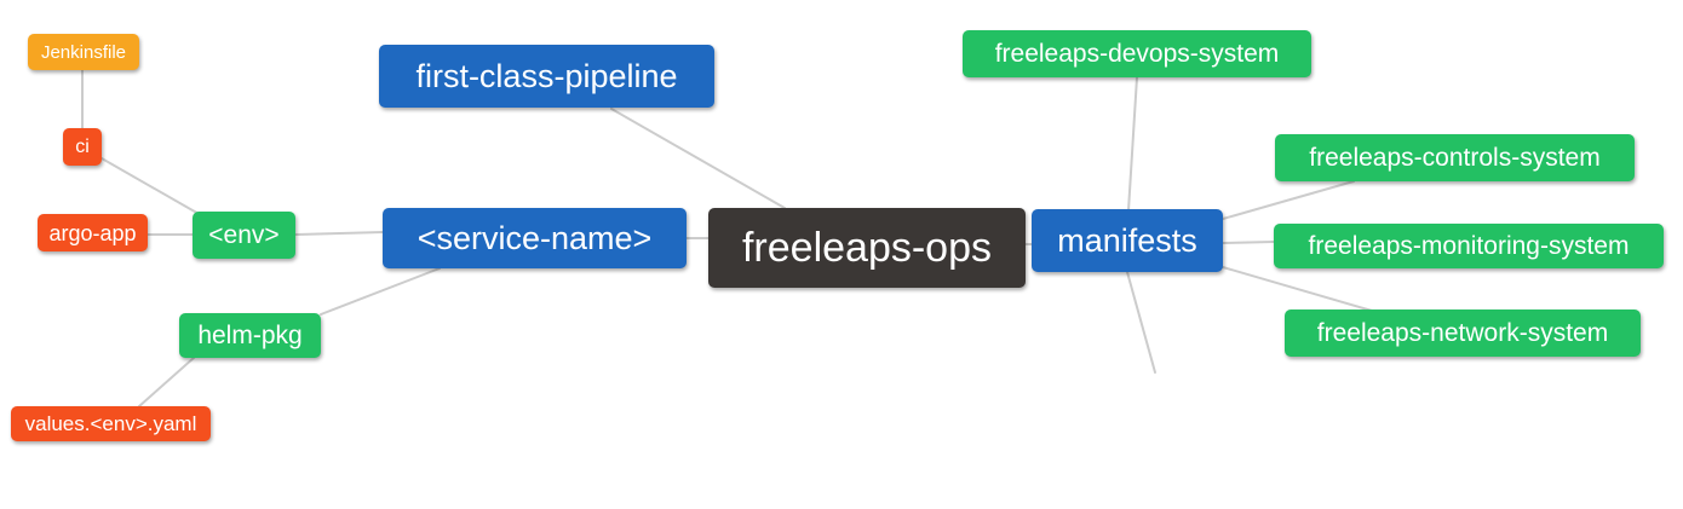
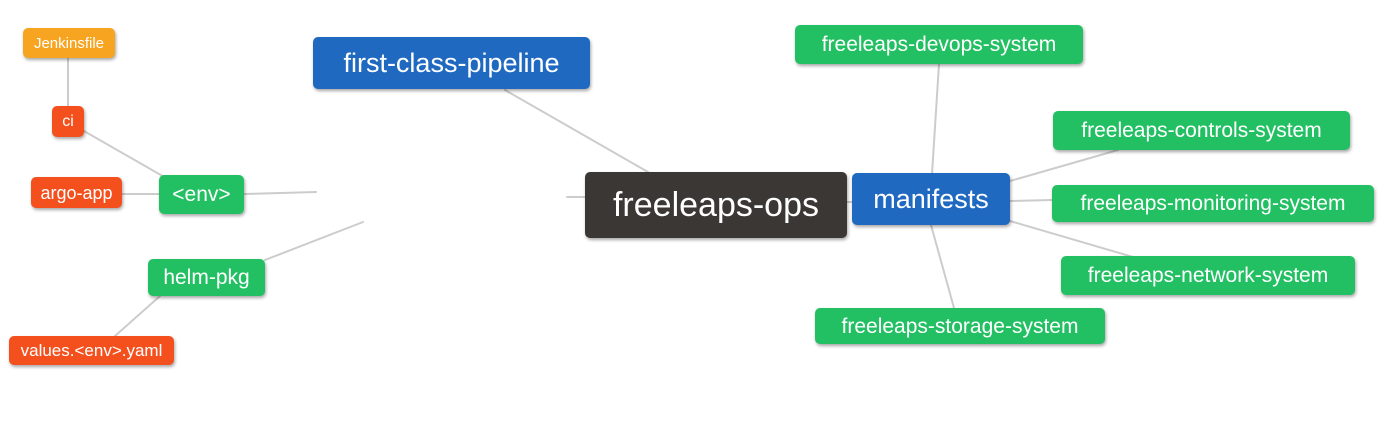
  freeleaps-ops
  first-class-pipeline
- <service-name>
  manifests
  <env>
  helm-pkg
  ci
  argo-app
  values.<env>.yaml
  Jenkinsfile
  freeleaps-devops-system
  freeleaps-controls-system
  freeleaps-monitoring-system
  freeleaps-network-system
+ freeleaps-storage-system
